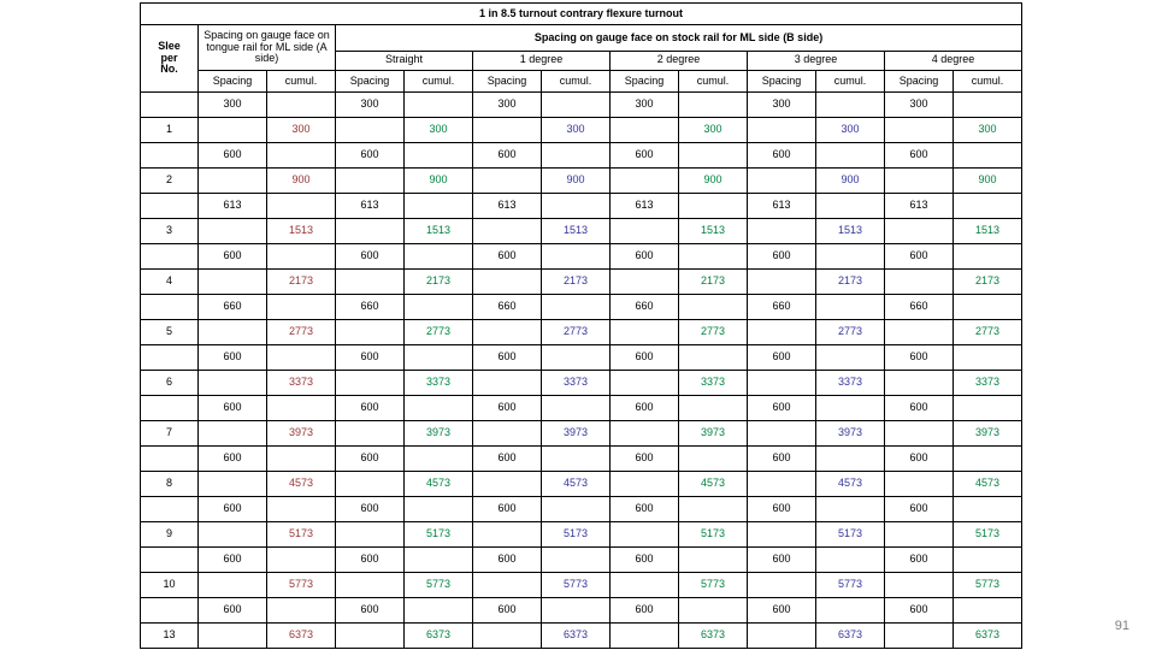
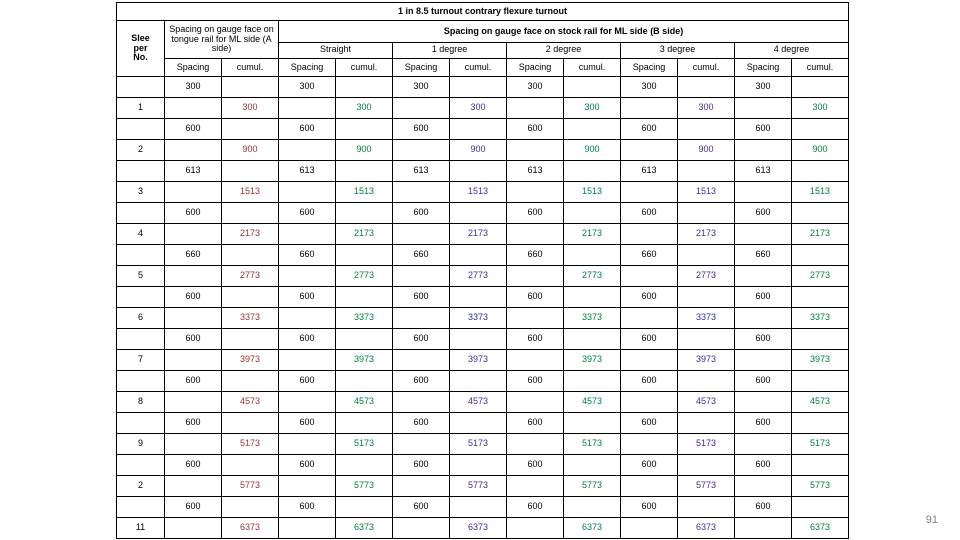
  1 in 8.5 turnout contrary flexure turnout
  Slee per No.	Spacing on gauge face on tongue rail for ML side (A side)	Spacing on gauge face on stock rail for ML side (B side)
  Straight	1 degree	2 degree	3 degree	4 degree
  Spacing	cumul.	Spacing	cumul.	Spacing	cumul.	Spacing	cumul.	Spacing	cumul.	Spacing	cumul.
  	300		300		300		300		300		300
  1		300		300		300		300		300		300
  	600		600		600		600		600		600
  2		900		900		900		900		900		900
  	613		613		613		613		613		613
  3		1513		1513		1513		1513		1513		1513
  	600		600		600		600		600		600
  4		2173		2173		2173		2173		2173		2173
  	660		660		660		660		660		660
  5		2773		2773		2773		2773		2773		2773
  	600		600		600		600		600		600
  6		3373		3373		3373		3373		3373		3373
  	600		600		600		600		600		600
  7		3973		3973		3973		3973		3973		3973
  	600		600		600		600		600		600
  8		4573		4573		4573		4573		4573		4573
  	600		600		600		600		600		600
  9		5173		5173		5173		5173		5173		5173
  	600		600		600		600		600		600
- 10		5773		5773		5773		5773		5773		5773
+ 2		5773		5773		5773		5773		5773		5773
  	600		600		600		600		600		600
- 13		6373		6373		6373		6373		6373		6373
+ 11		6373		6373		6373		6373		6373		6373
  91
